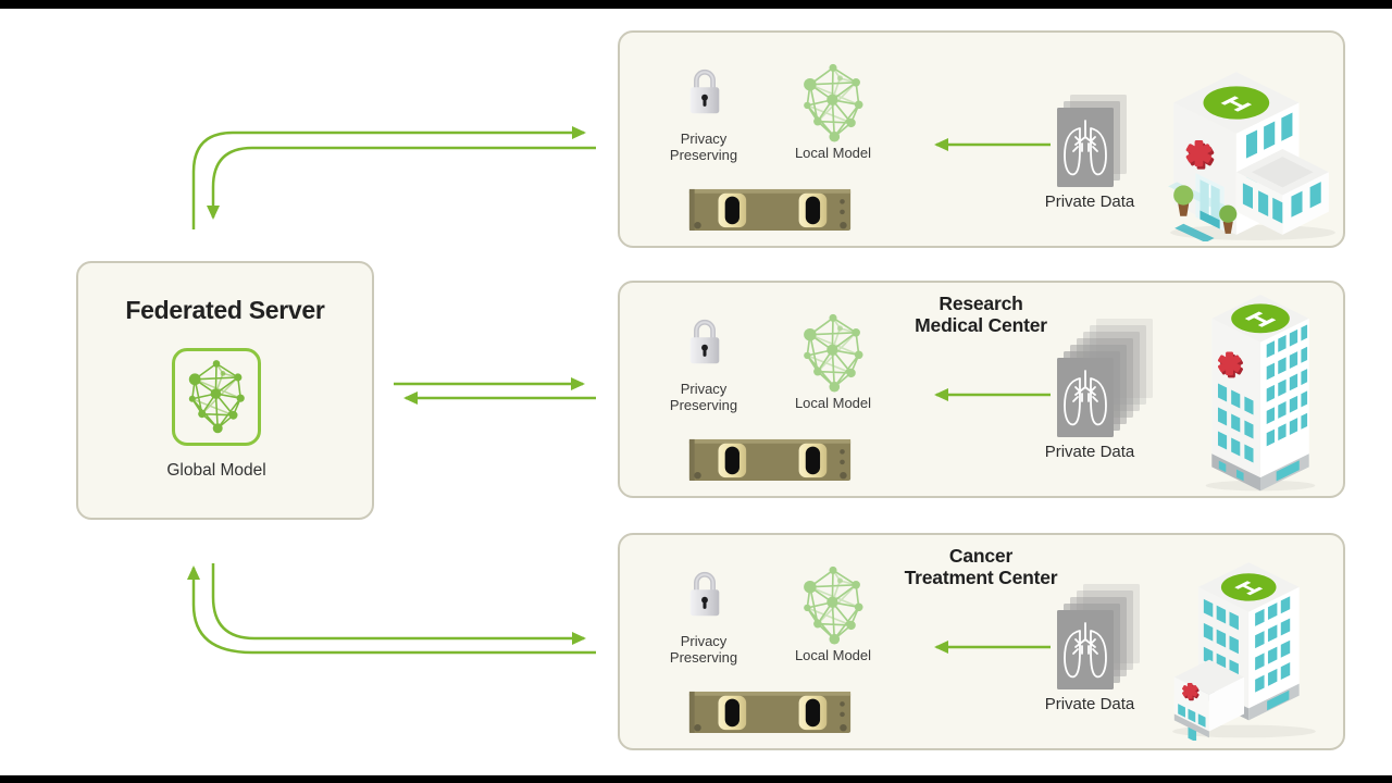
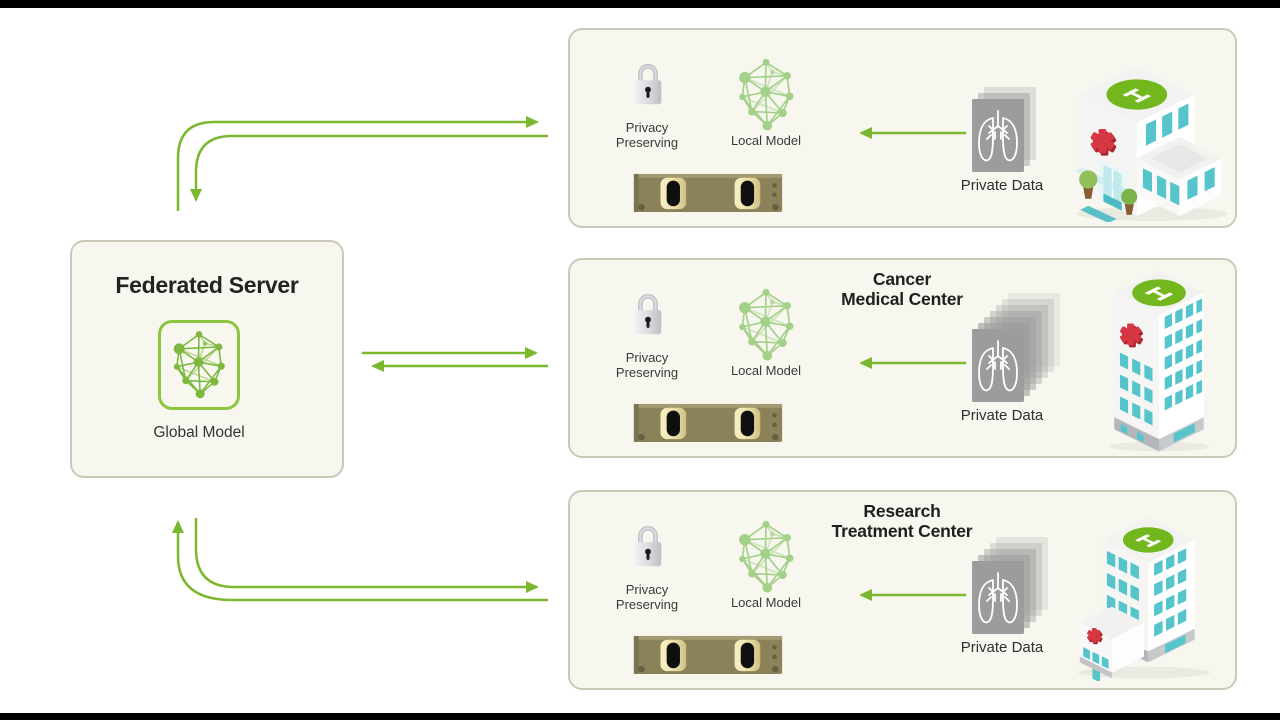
  Federated Server
  Global Model
  Privacy
  Preserving
  Local Model
  Private Data
- Research
+ Cancer
  Medical Center
  Privacy
  Preserving
  Local Model
  Private Data
- Cancer
+ Research
  Treatment Center
  Privacy
  Preserving
  Local Model
  Private Data
